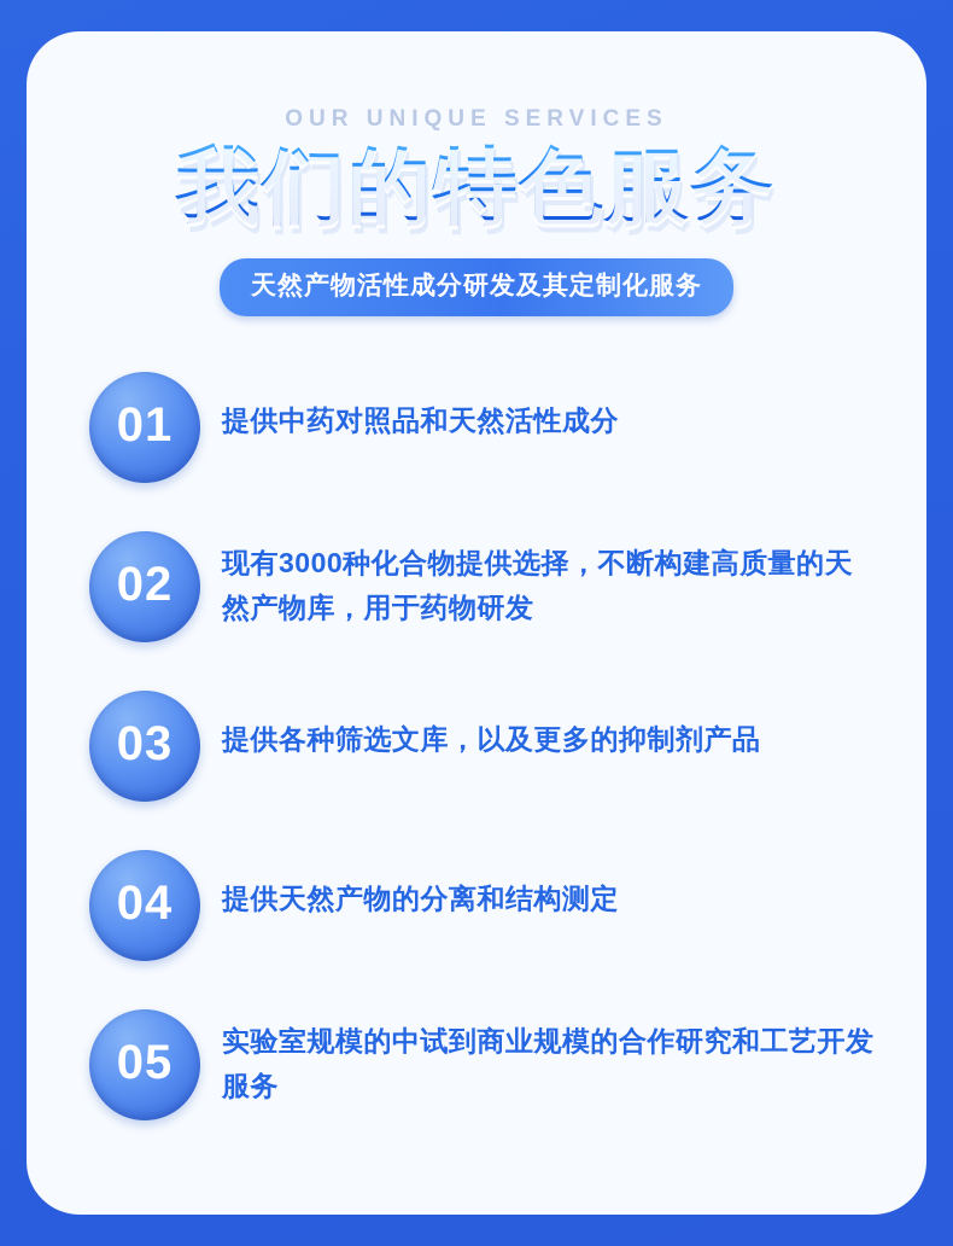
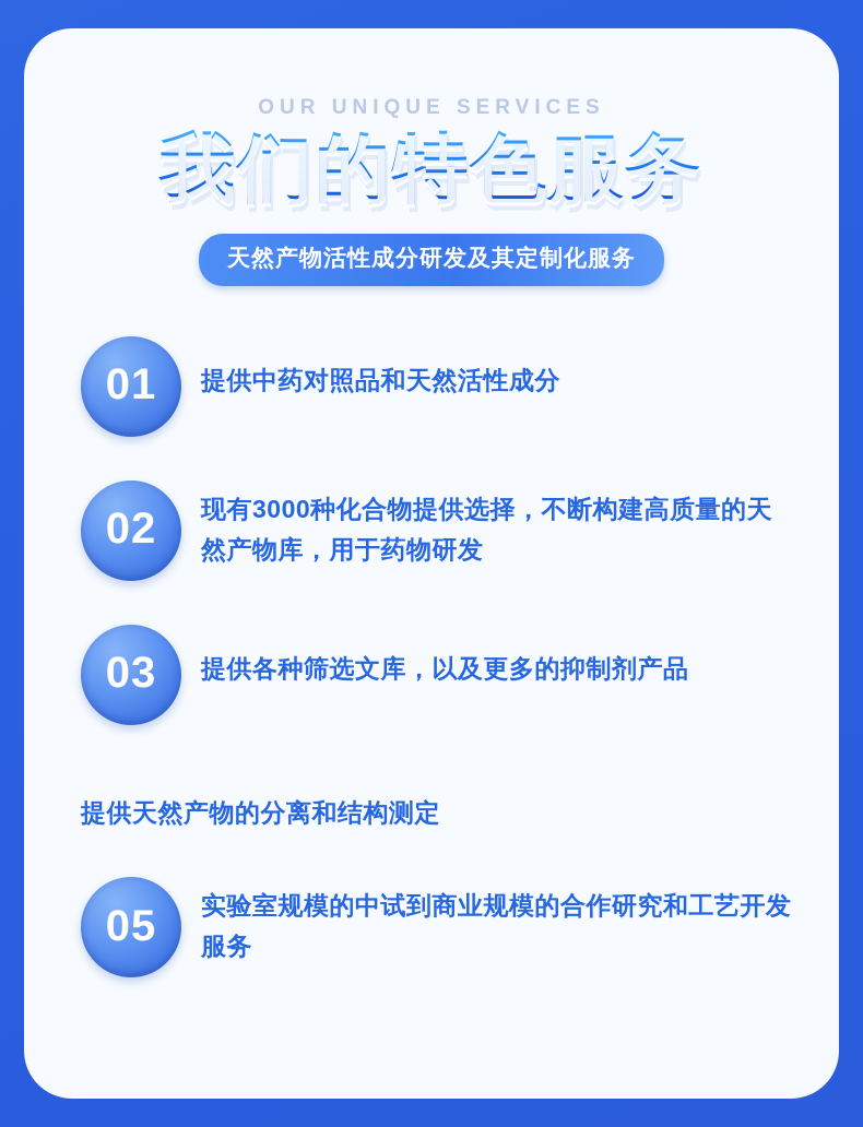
  OUR UNIQUE SERVICES
  我们的特色服务
  天然产物活性成分研发及其定制化服务
  01
  提供中药对照品和天然活性成分
  02
  现有3000种化合物提供选择，不断构建高质量的天然产物库，用于药物研发
  03
  提供各种筛选文库，以及更多的抑制剂产品
- 04
  提供天然产物的分离和结构测定
  05
  实验室规模的中试到商业规模的合作研究和工艺开发服务
